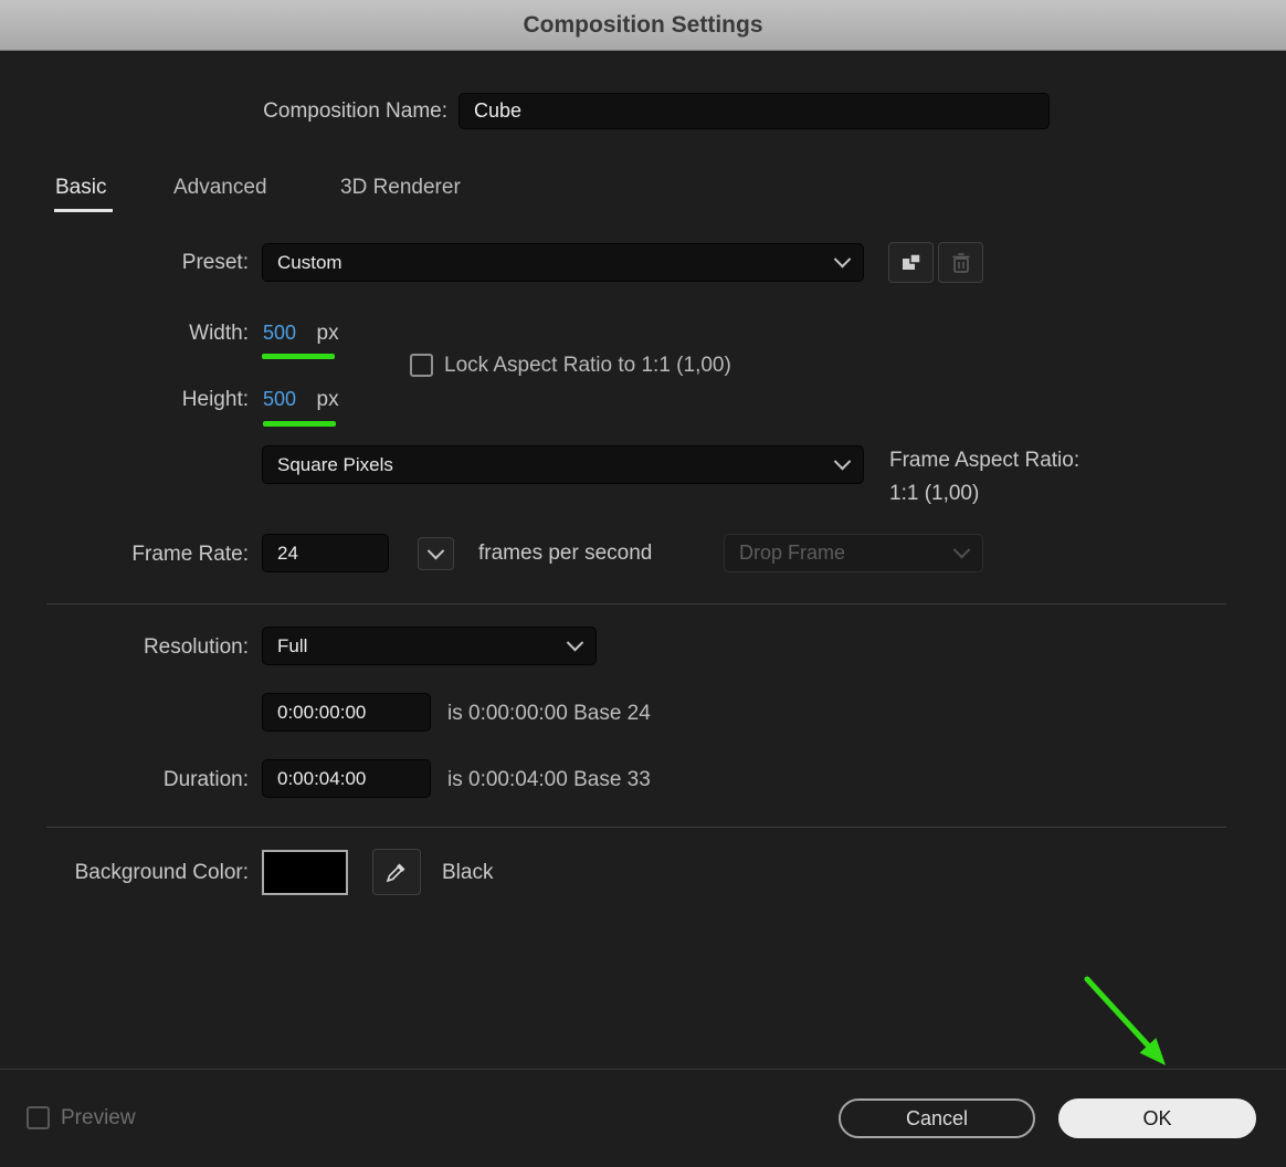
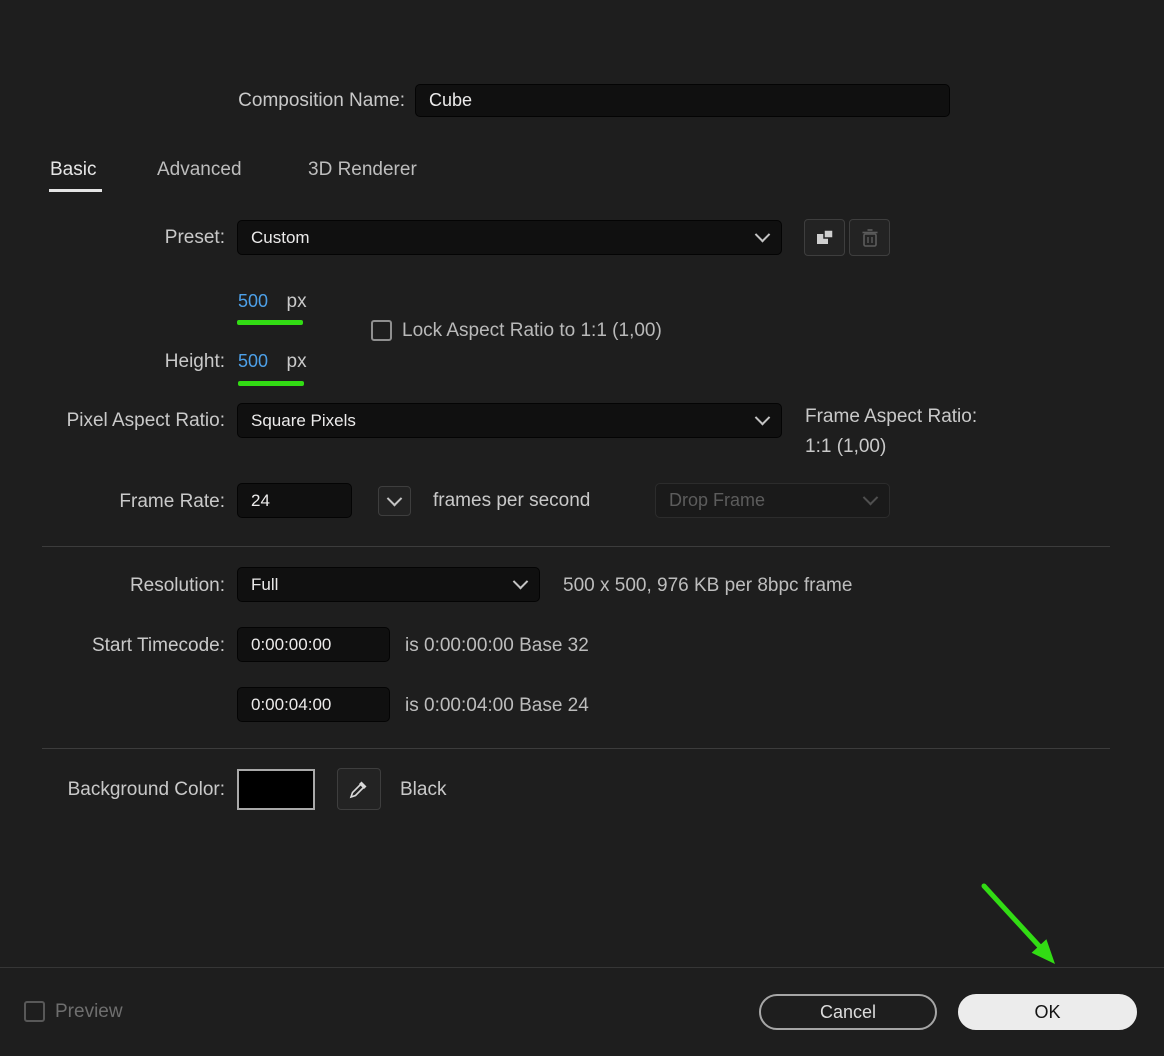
- Composition Settings
  Composition Name:
  Cube
  Basic
  Advanced
  3D Renderer
  Preset:
  Custom
- Width:
  500 px
  Lock Aspect Ratio to 1:1 (1,00)
  Height:
  500 px
+ Pixel Aspect Ratio:
  Square Pixels
  Frame Aspect Ratio:
  1:1 (1,00)
  Frame Rate:
  24
  frames per second
  Drop Frame
  Resolution:
  Full
+ 500 x 500, 976 KB per 8bpc frame
+ Start Timecode:
  0:00:00:00
- is 0:00:00:00 Base 24
+ is 0:00:00:00 Base 32
- Duration:
  0:00:04:00
- is 0:00:04:00 Base 33
+ is 0:00:04:00 Base 24
  Background Color:
  Black
  Preview
  Cancel
  OK
